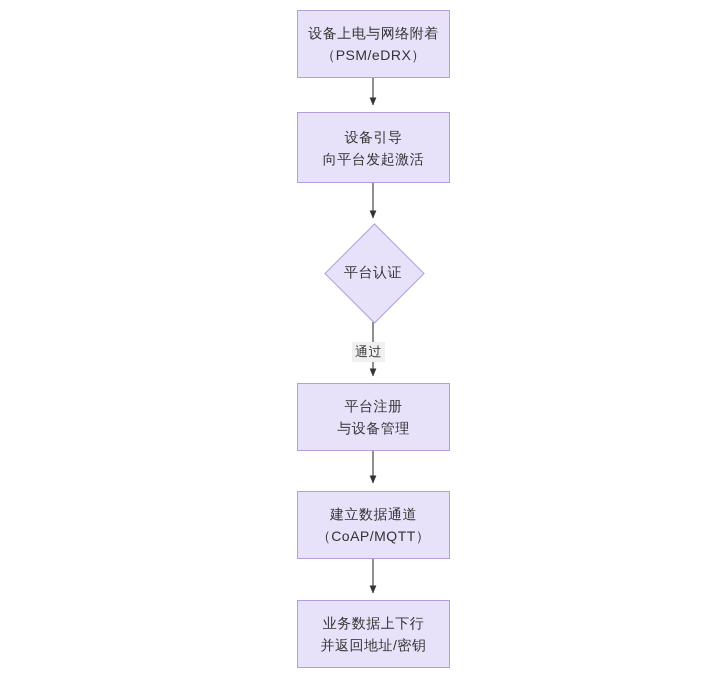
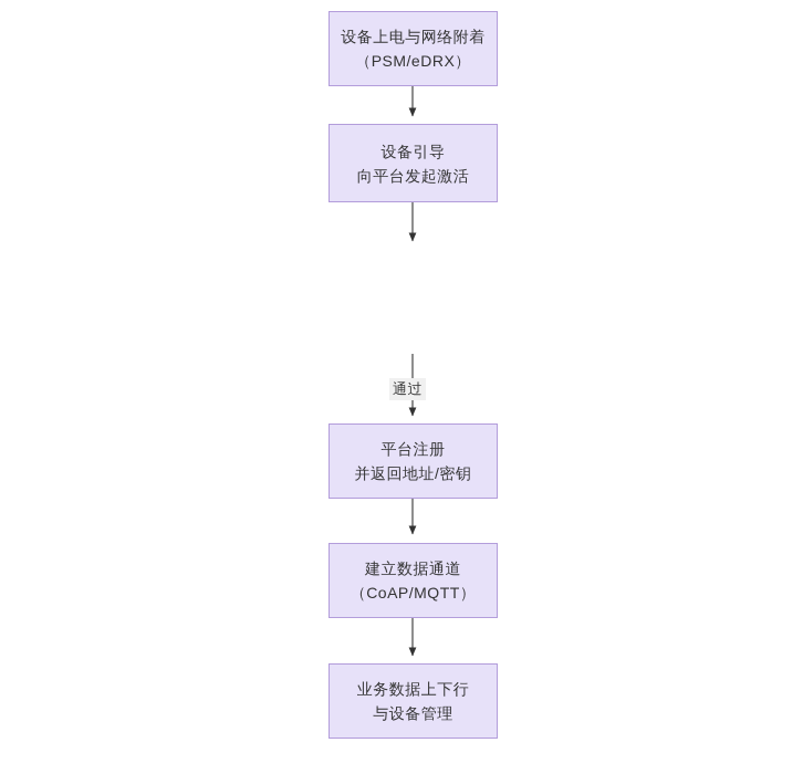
  设备上电与网络附着
  （PSM/eDRX）
  设备引导
  向平台发起激活
- 平台认证
  通过
  平台注册
- 与设备管理
+ 并返回地址/密钥
  建立数据通道
  （CoAP/MQTT）
  业务数据上下行
- 并返回地址/密钥
+ 与设备管理
